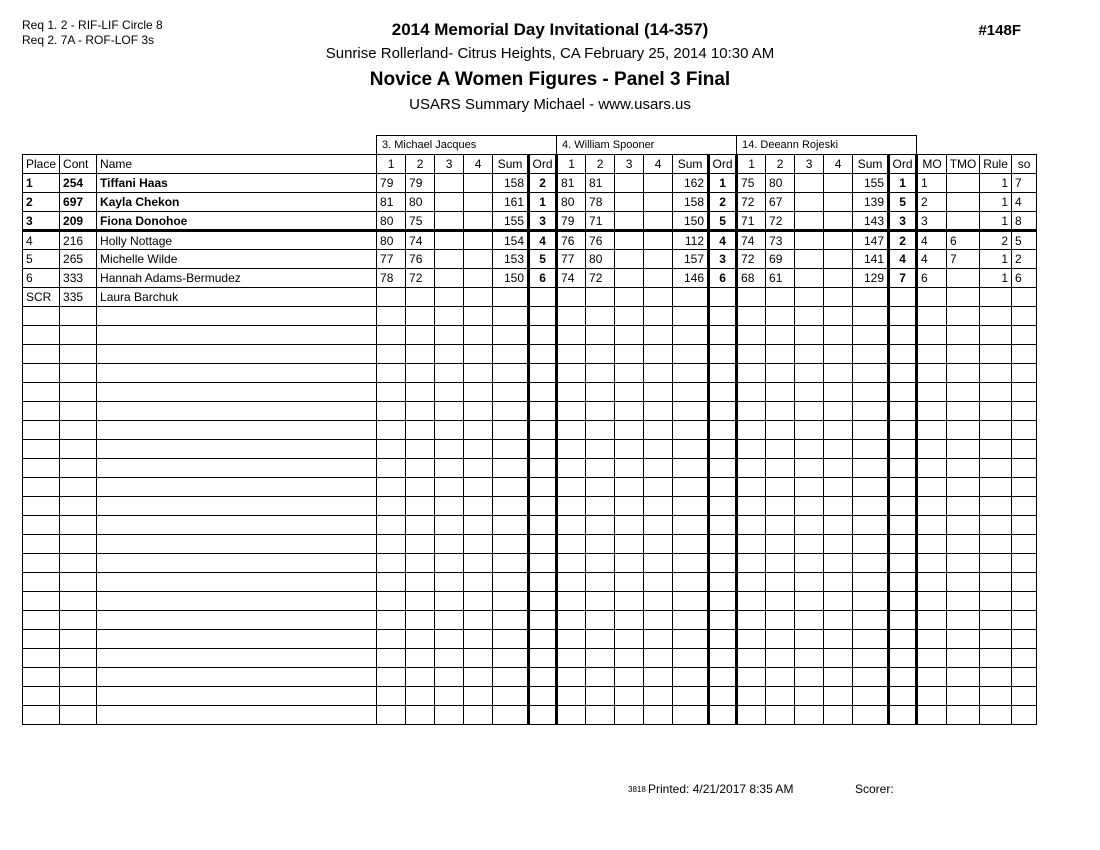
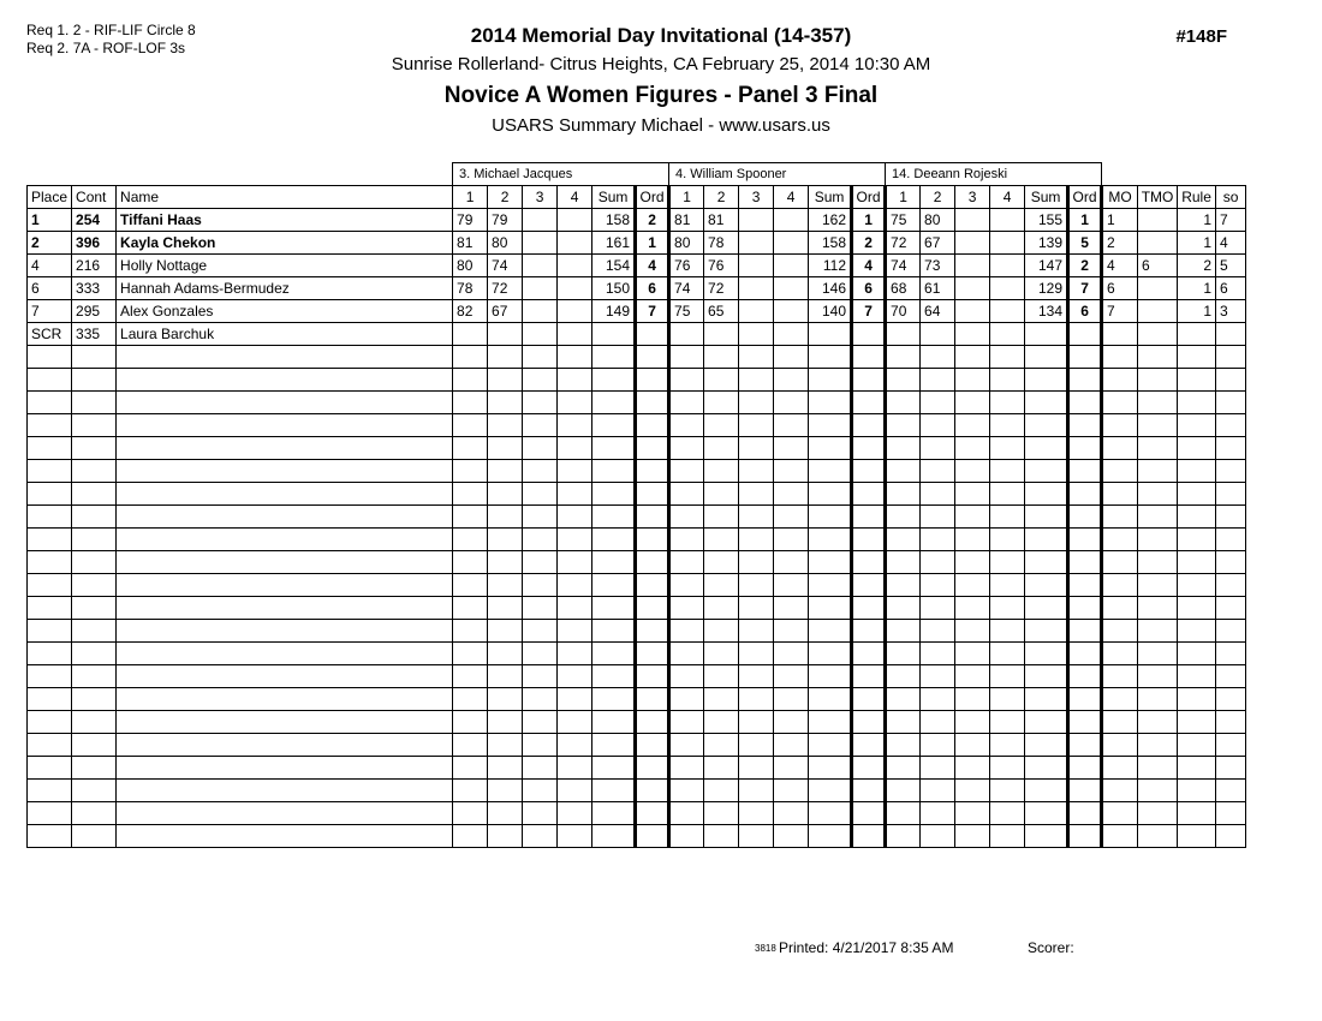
  Req 1. 2 - RIF-LIF Circle 8
  Req 2. 7A - ROF-LOF 3s
  #148F
  2014 Memorial Day Invitational (14-357)
  Sunrise Rollerland- Citrus Heights, CA February 25, 2014 10:30 AM
  Novice A Women Figures - Panel 3 Final
  USARS Summary Michael - www.usars.us
  	3. Michael Jacques	4. William Spooner	14. Deeann Rojeski
  Place	Cont	Name	1	2	3	4	Sum	Ord	1	2	3	4	Sum	Ord	1	2	3	4	Sum	Ord	MO	TMO	Rule	so
  1	254	Tiffani Haas	79	79			158	2	81	81			162	1	75	80			155	1	1		1	7
- 2	697	Kayla Chekon	81	80			161	1	80	78			158	2	72	67			139	5	2		1	4
+ 2	396	Kayla Chekon	81	80			161	1	80	78			158	2	72	67			139	5	2		1	4
- 3	209	Fiona Donohoe	80	75			155	3	79	71			150	5	71	72			143	3	3		1	8
  4	216	Holly Nottage	80	74			154	4	76	76			112	4	74	73			147	2	4	6	2	5
- 5	265	Michelle Wilde	77	76			153	5	77	80			157	3	72	69			141	4	4	7	1	2
  6	333	Hannah Adams-Bermudez	78	72			150	6	74	72			146	6	68	61			129	7	6		1	6
+ 7	295	Alex Gonzales	82	67			149	7	75	65			140	7	70	64			134	6	7		1	3
  SCR	335	Laura Barchuk
  3818
  Printed: 4/21/2017 8:35 AM
  Scorer:
